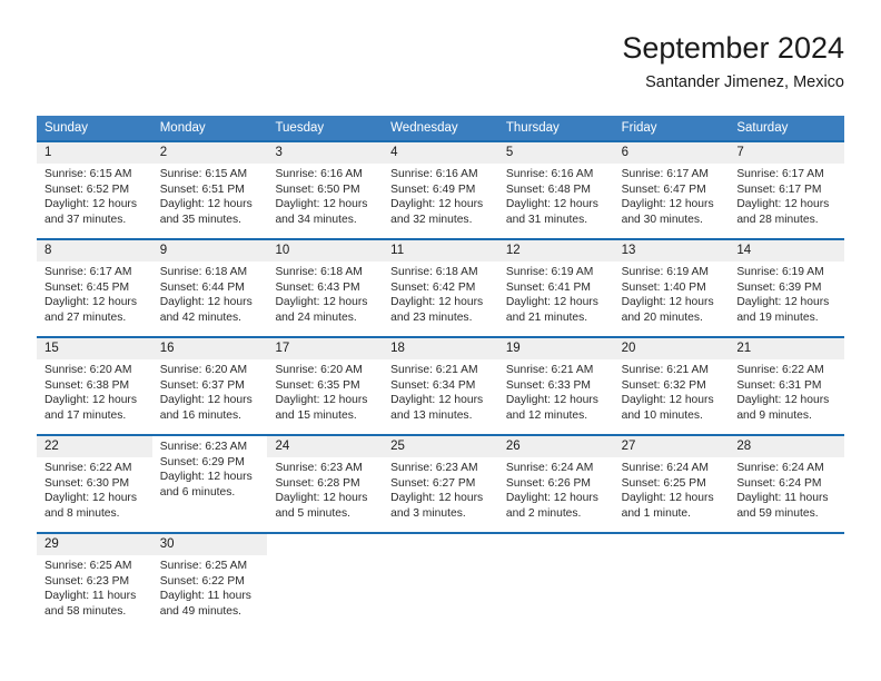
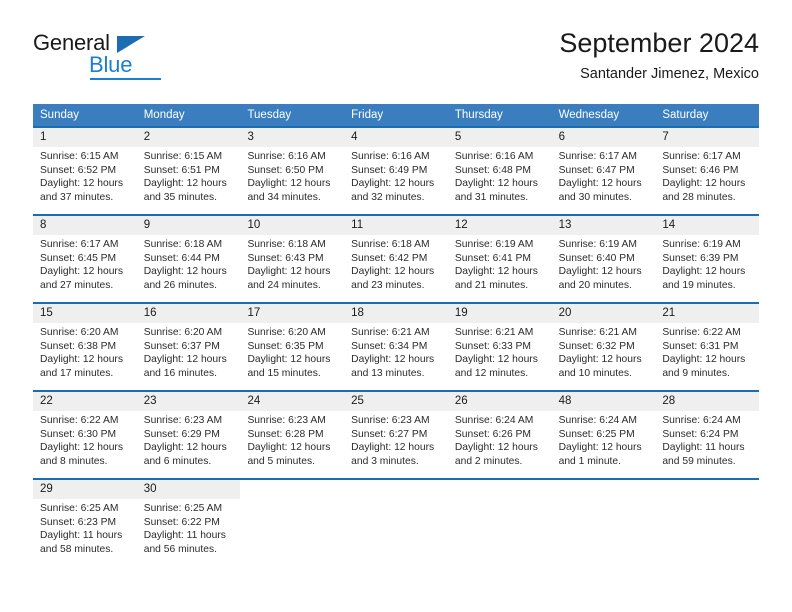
+ General
+ Blue
  September 2024
  Santander Jimenez, Mexico
  Sunday
  Monday
  Tuesday
- Wednesday
+ Friday
  Thursday
- Friday
+ Wednesday
  Saturday
  1
  Sunrise: 6:15 AM
  Sunset: 6:52 PM
  Daylight: 12 hours
  and 37 minutes.
  2
  Sunrise: 6:15 AM
  Sunset: 6:51 PM
  Daylight: 12 hours
  and 35 minutes.
  3
  Sunrise: 6:16 AM
  Sunset: 6:50 PM
  Daylight: 12 hours
  and 34 minutes.
  4
  Sunrise: 6:16 AM
  Sunset: 6:49 PM
  Daylight: 12 hours
  and 32 minutes.
  5
  Sunrise: 6:16 AM
  Sunset: 6:48 PM
  Daylight: 12 hours
  and 31 minutes.
  6
  Sunrise: 6:17 AM
  Sunset: 6:47 PM
  Daylight: 12 hours
  and 30 minutes.
  7
  Sunrise: 6:17 AM
- Sunset: 6:17 PM
+ Sunset: 6:46 PM
  Daylight: 12 hours
  and 28 minutes.
  8
  Sunrise: 6:17 AM
  Sunset: 6:45 PM
  Daylight: 12 hours
  and 27 minutes.
  9
  Sunrise: 6:18 AM
  Sunset: 6:44 PM
  Daylight: 12 hours
- and 42 minutes.
+ and 26 minutes.
  10
  Sunrise: 6:18 AM
  Sunset: 6:43 PM
  Daylight: 12 hours
  and 24 minutes.
  11
  Sunrise: 6:18 AM
  Sunset: 6:42 PM
  Daylight: 12 hours
  and 23 minutes.
  12
  Sunrise: 6:19 AM
  Sunset: 6:41 PM
  Daylight: 12 hours
  and 21 minutes.
  13
  Sunrise: 6:19 AM
- Sunset: 1:40 PM
+ Sunset: 6:40 PM
  Daylight: 12 hours
  and 20 minutes.
  14
  Sunrise: 6:19 AM
  Sunset: 6:39 PM
  Daylight: 12 hours
  and 19 minutes.
  15
  Sunrise: 6:20 AM
  Sunset: 6:38 PM
  Daylight: 12 hours
  and 17 minutes.
  16
  Sunrise: 6:20 AM
  Sunset: 6:37 PM
  Daylight: 12 hours
  and 16 minutes.
  17
  Sunrise: 6:20 AM
  Sunset: 6:35 PM
  Daylight: 12 hours
  and 15 minutes.
  18
  Sunrise: 6:21 AM
  Sunset: 6:34 PM
  Daylight: 12 hours
  and 13 minutes.
  19
  Sunrise: 6:21 AM
  Sunset: 6:33 PM
  Daylight: 12 hours
  and 12 minutes.
  20
  Sunrise: 6:21 AM
  Sunset: 6:32 PM
  Daylight: 12 hours
  and 10 minutes.
  21
  Sunrise: 6:22 AM
  Sunset: 6:31 PM
  Daylight: 12 hours
  and 9 minutes.
  22
  Sunrise: 6:22 AM
  Sunset: 6:30 PM
  Daylight: 12 hours
  and 8 minutes.
+ 23
  Sunrise: 6:23 AM
  Sunset: 6:29 PM
  Daylight: 12 hours
  and 6 minutes.
  24
  Sunrise: 6:23 AM
  Sunset: 6:28 PM
  Daylight: 12 hours
  and 5 minutes.
  25
  Sunrise: 6:23 AM
  Sunset: 6:27 PM
  Daylight: 12 hours
  and 3 minutes.
  26
  Sunrise: 6:24 AM
  Sunset: 6:26 PM
  Daylight: 12 hours
  and 2 minutes.
- 27
+ 48
  Sunrise: 6:24 AM
  Sunset: 6:25 PM
  Daylight: 12 hours
  and 1 minute.
  28
  Sunrise: 6:24 AM
  Sunset: 6:24 PM
  Daylight: 11 hours
  and 59 minutes.
  29
  Sunrise: 6:25 AM
  Sunset: 6:23 PM
  Daylight: 11 hours
  and 58 minutes.
  30
  Sunrise: 6:25 AM
  Sunset: 6:22 PM
  Daylight: 11 hours
- and 49 minutes.
+ and 56 minutes.
